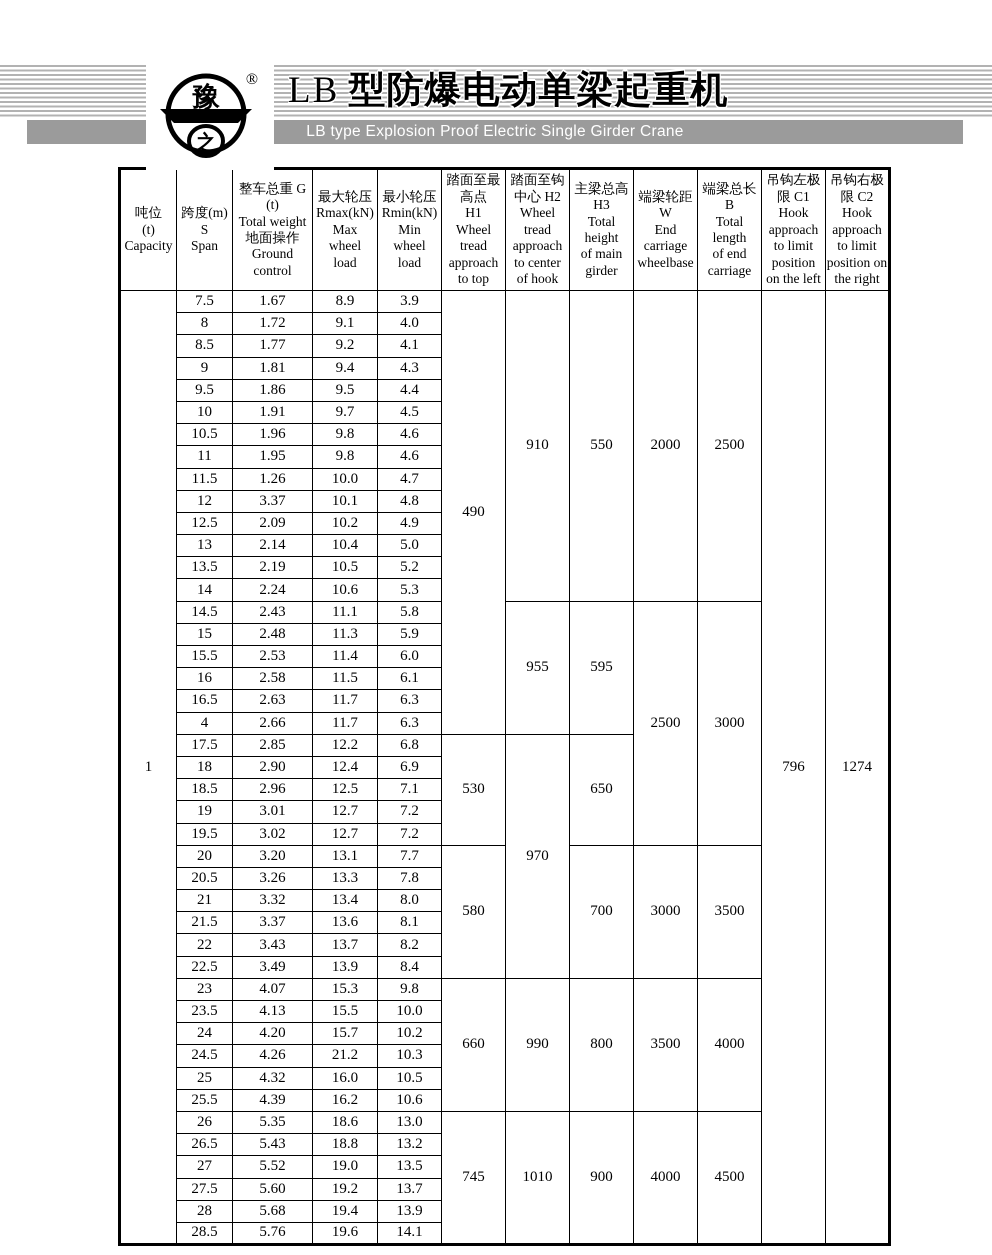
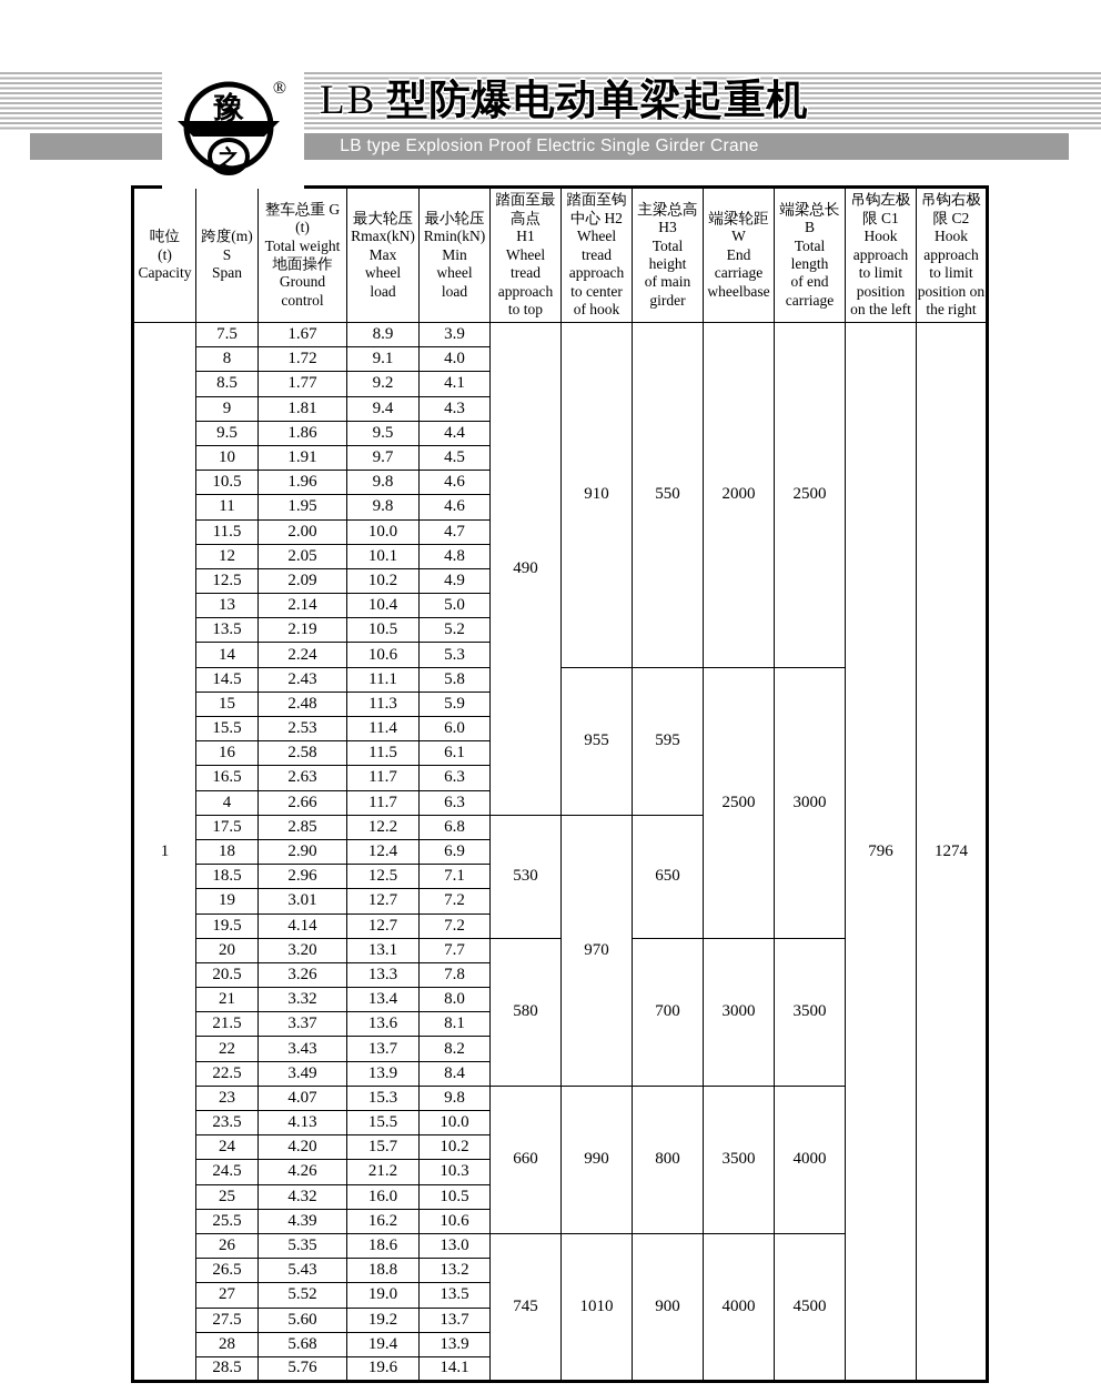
  LB type Explosion Proof Electric Single Girder Crane
  豫
  之
  ®
  LB 型防爆电动单梁起重机
  吨位 (t) Capacity	跨度(m) S Span	整车总重 G (t) Total weight 地面操作 Ground control	最大轮压 Rmax(kN) Max wheel load	最小轮压 Rmin(kN) Min wheel load	踏面至最 高点 H1 Wheel tread approach to top	踏面至钩 中心 H2 Wheel tread approach to center of hook	主梁总高 H3 Total height of main girder	端梁轮距 W End carriage wheelbase	端梁总长 B Total length of end carriage	吊钩左极 限 C1 Hook approach to limit position on the left	吊钩右极 限 C2 Hook approach to limit position on the right
  1	7.5	1.67	8.9	3.9	490	910	550	2000	2500	796	1274
  8	1.72	9.1	4.0
  8.5	1.77	9.2	4.1
  9	1.81	9.4	4.3
  9.5	1.86	9.5	4.4
  10	1.91	9.7	4.5
  10.5	1.96	9.8	4.6
  11	1.95	9.8	4.6
- 11.5	1.26	10.0	4.7
+ 11.5	2.00	10.0	4.7
- 12	3.37	10.1	4.8
+ 12	2.05	10.1	4.8
  12.5	2.09	10.2	4.9
  13	2.14	10.4	5.0
  13.5	2.19	10.5	5.2
  14	2.24	10.6	5.3
  14.5	2.43	11.1	5.8	955	595	2500	3000
  15	2.48	11.3	5.9
  15.5	2.53	11.4	6.0
  16	2.58	11.5	6.1
  16.5	2.63	11.7	6.3
  4	2.66	11.7	6.3
  17.5	2.85	12.2	6.8	530	970	650
  18	2.90	12.4	6.9
  18.5	2.96	12.5	7.1
  19	3.01	12.7	7.2
- 19.5	3.02	12.7	7.2
+ 19.5	4.14	12.7	7.2
  20	3.20	13.1	7.7	580	700	3000	3500
  20.5	3.26	13.3	7.8
  21	3.32	13.4	8.0
  21.5	3.37	13.6	8.1
  22	3.43	13.7	8.2
  22.5	3.49	13.9	8.4
  23	4.07	15.3	9.8	660	990	800	3500	4000
  23.5	4.13	15.5	10.0
  24	4.20	15.7	10.2
  24.5	4.26	21.2	10.3
  25	4.32	16.0	10.5
  25.5	4.39	16.2	10.6
  26	5.35	18.6	13.0	745	1010	900	4000	4500
  26.5	5.43	18.8	13.2
  27	5.52	19.0	13.5
  27.5	5.60	19.2	13.7
  28	5.68	19.4	13.9
  28.5	5.76	19.6	14.1
